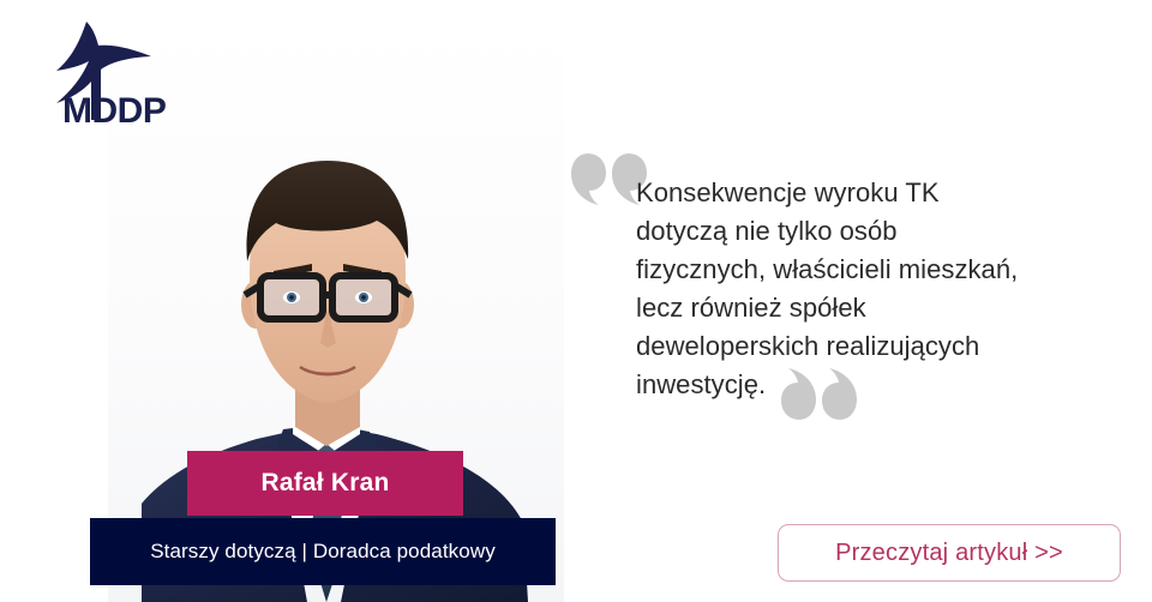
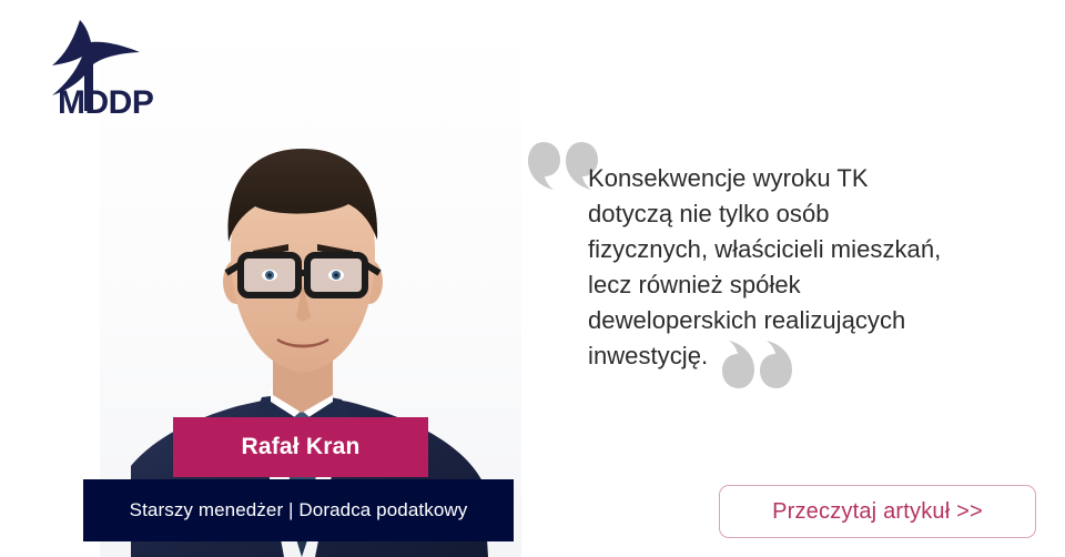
  MDDP
  Rafał Kran
- Starszy dotyczą | Doradca podatkowy
+ Starszy menedżer | Doradca podatkowy
  Konsekwencje wyroku TK
  dotyczą nie tylko osób
  fizycznych, właścicieli mieszkań,
  lecz również spółek
  deweloperskich realizujących
  inwestycję.
  Przeczytaj artykuł >>
